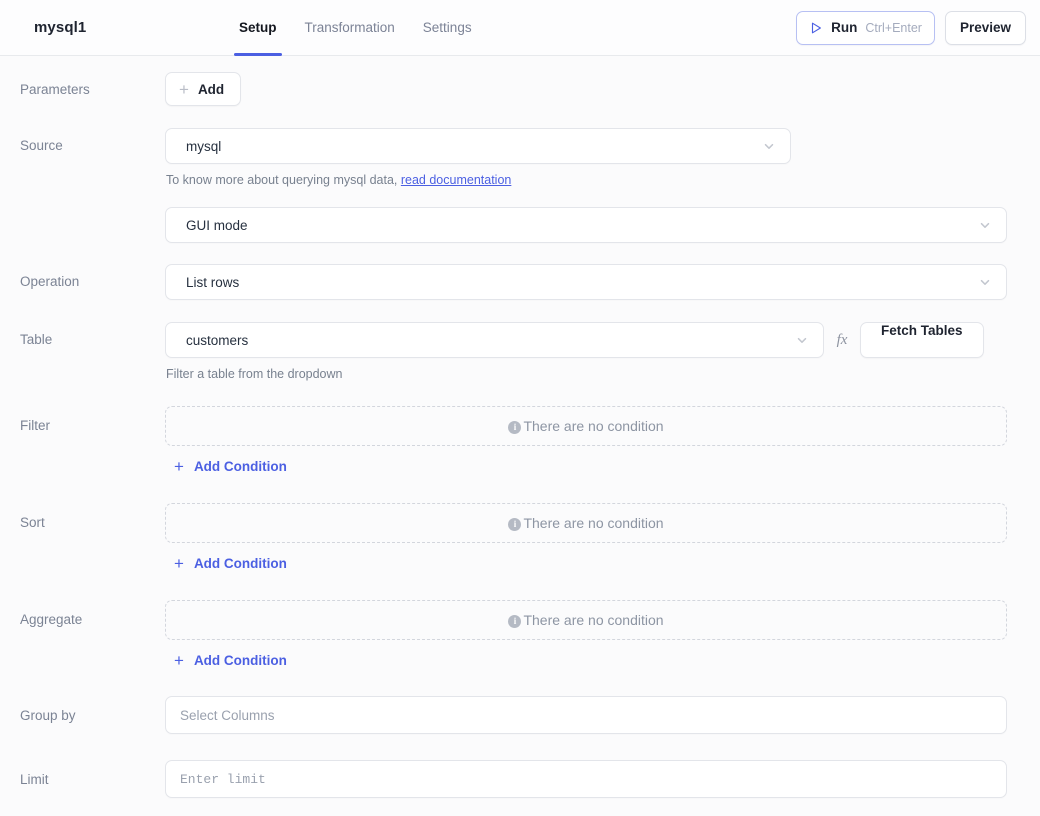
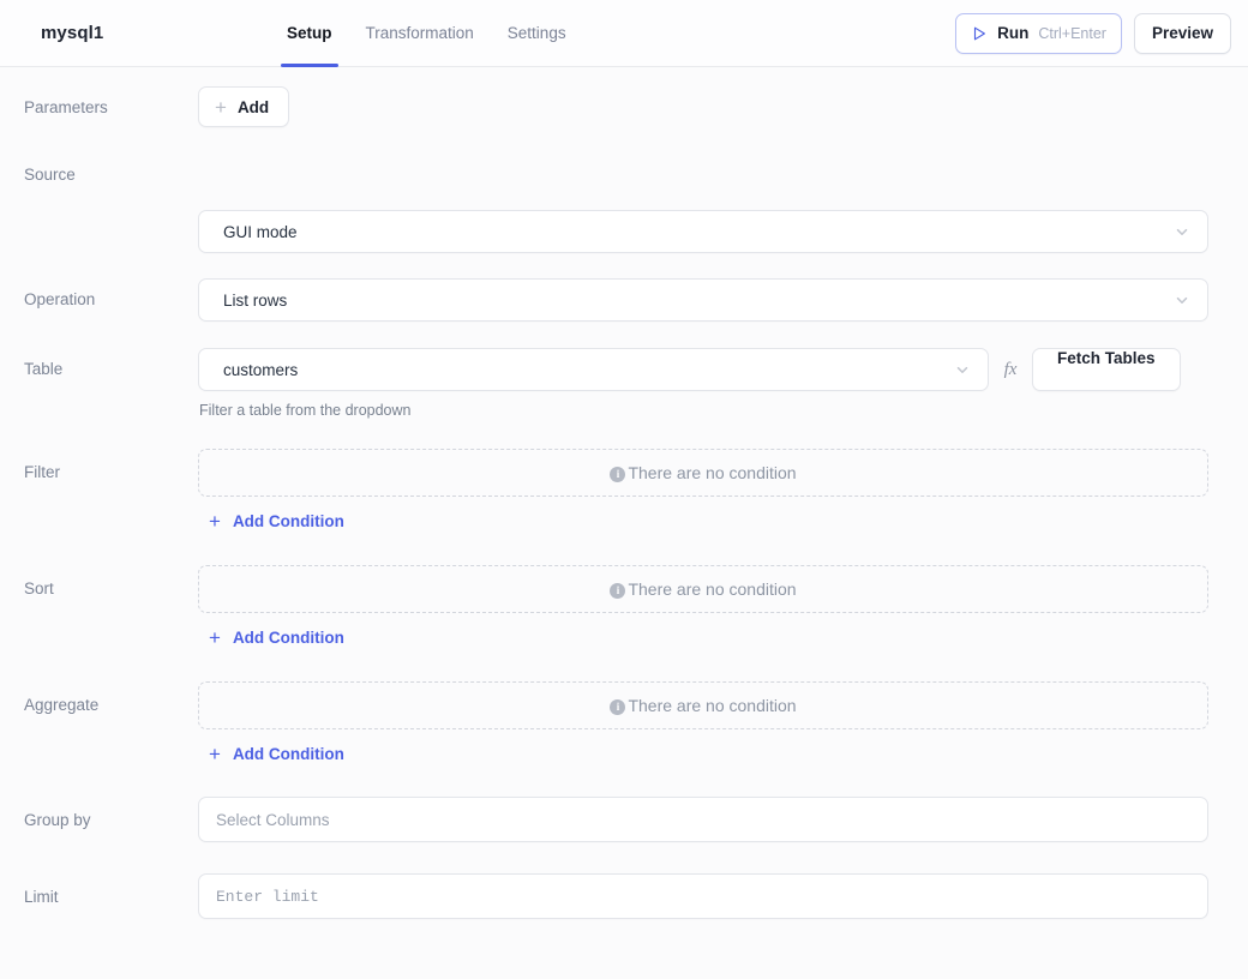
  mysql1
  Setup
  Transformation
  Settings
  Run
  Ctrl+Enter
  Preview
  Parameters
  +
  Add
  Source
- mysql
- To know more about querying mysql data, read documentation
  GUI mode
  Operation
  List rows
  Table
  customers
  fx
  Fetch Tables
  Filter a table from the dropdown
  Filter
  i
  There are no condition
  +
  Add Condition
  Sort
  i
  There are no condition
  +
  Add Condition
  Aggregate
  i
  There are no condition
  +
  Add Condition
  Group by
  Select Columns
  Limit
  Enter limit
